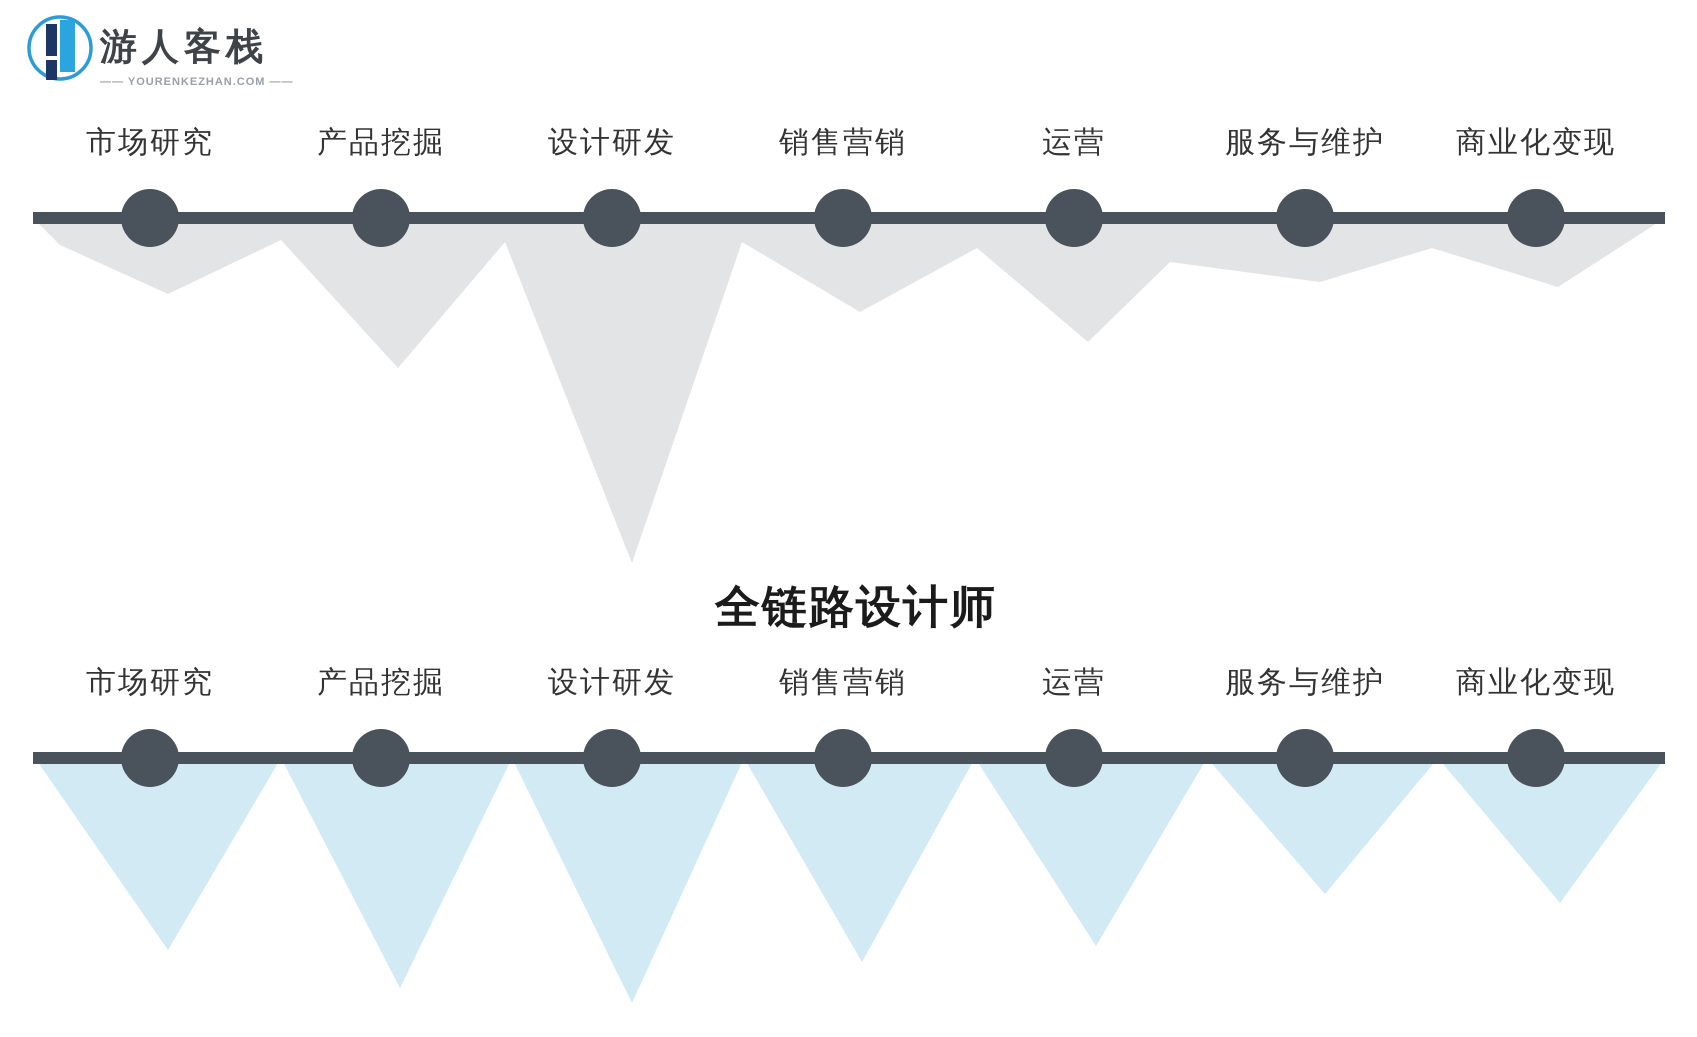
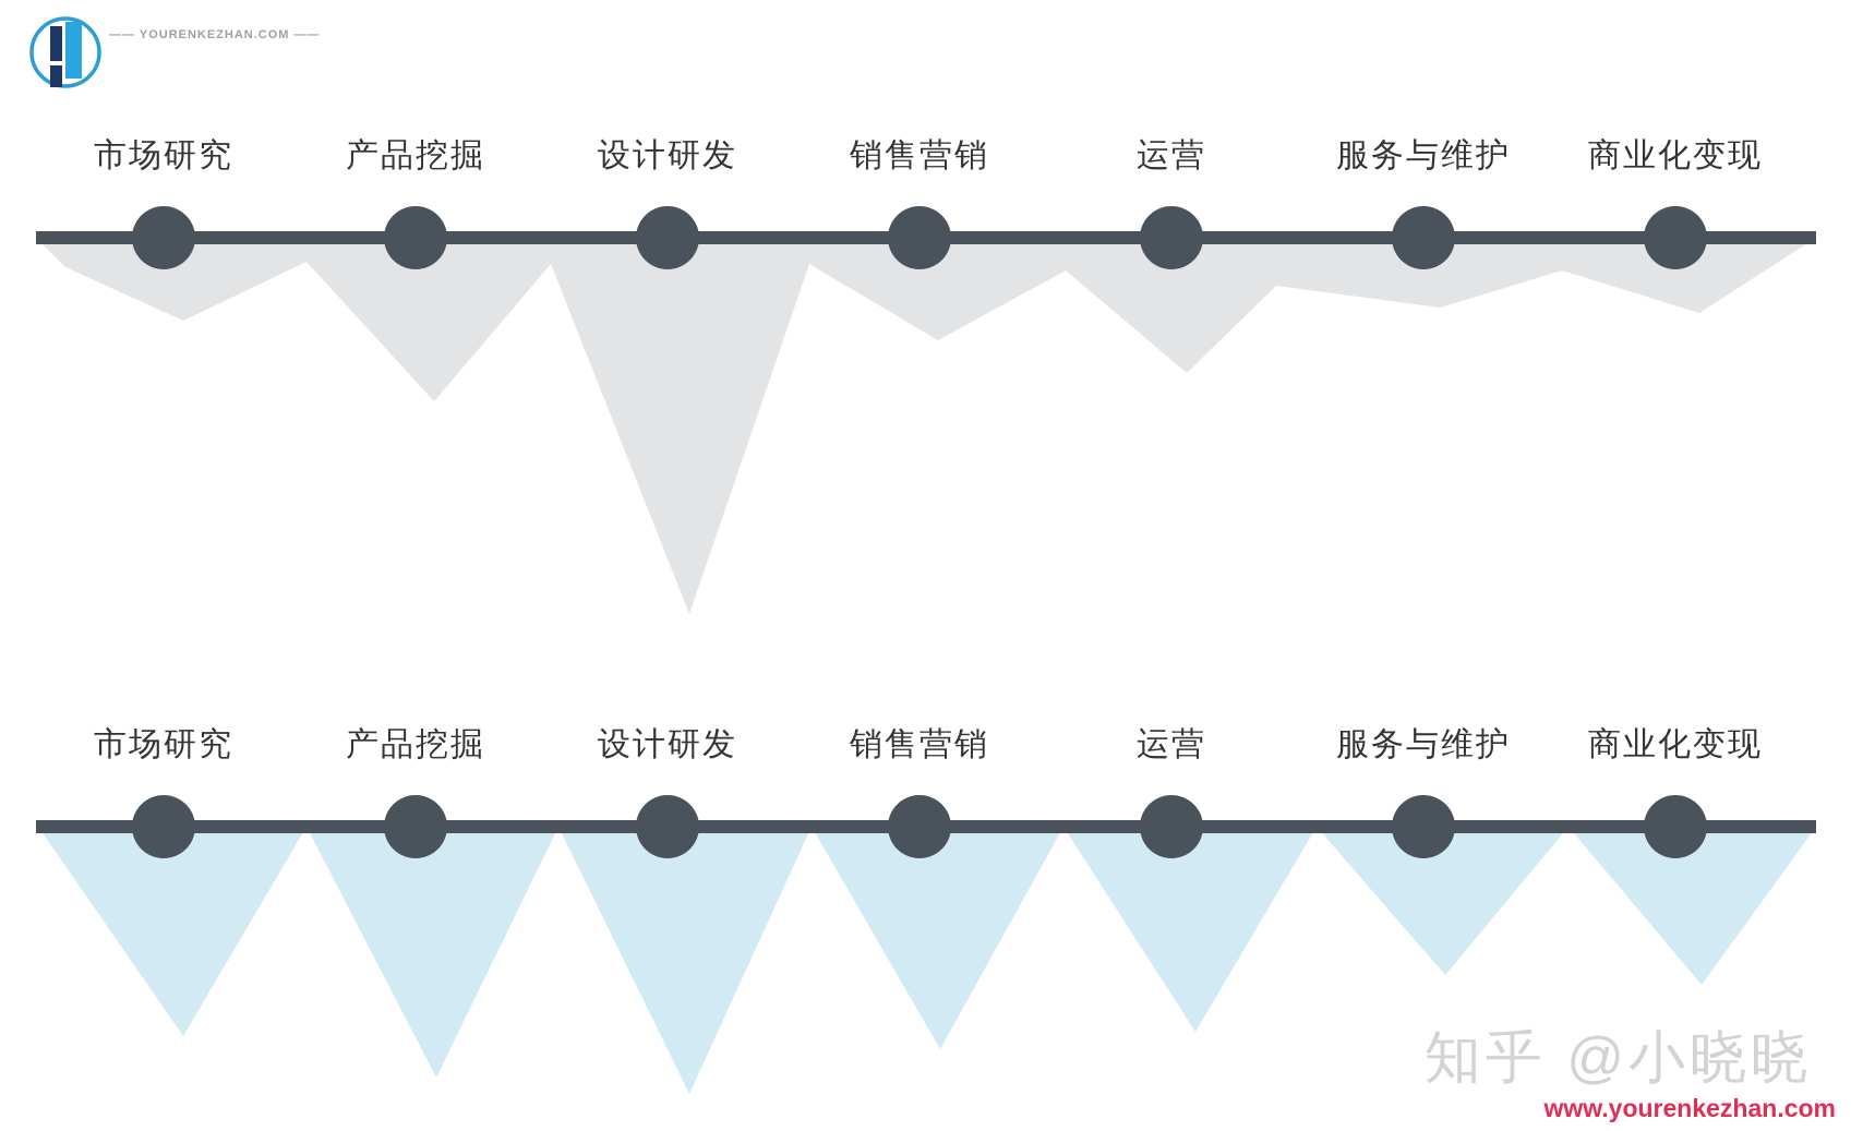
- 游人客栈
  —— YOURENKEZHAN.COM ——
  市场研究
  产品挖掘
  设计研发
  销售营销
  运营
  服务与维护
  商业化变现
- 全链路设计师
  市场研究
  产品挖掘
  设计研发
  销售营销
  运营
  服务与维护
  商业化变现
+ 知乎 @小晓晓
+ www.yourenkezhan.com
